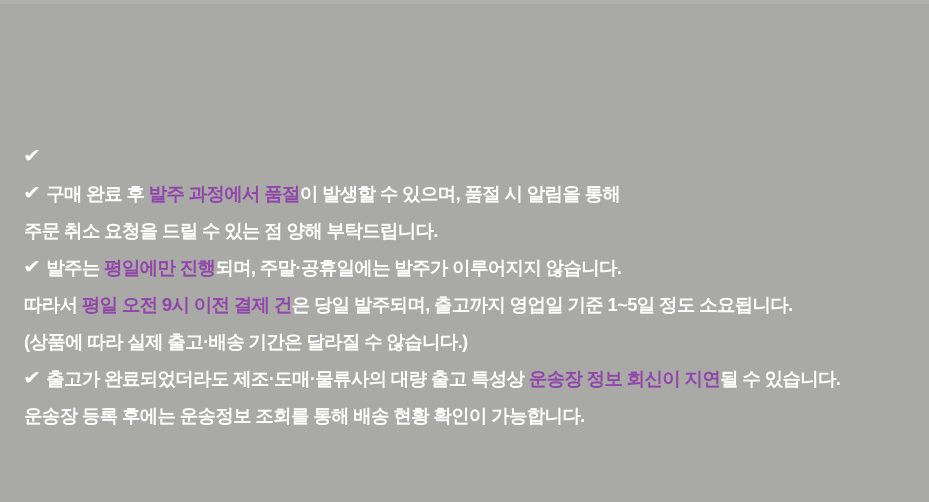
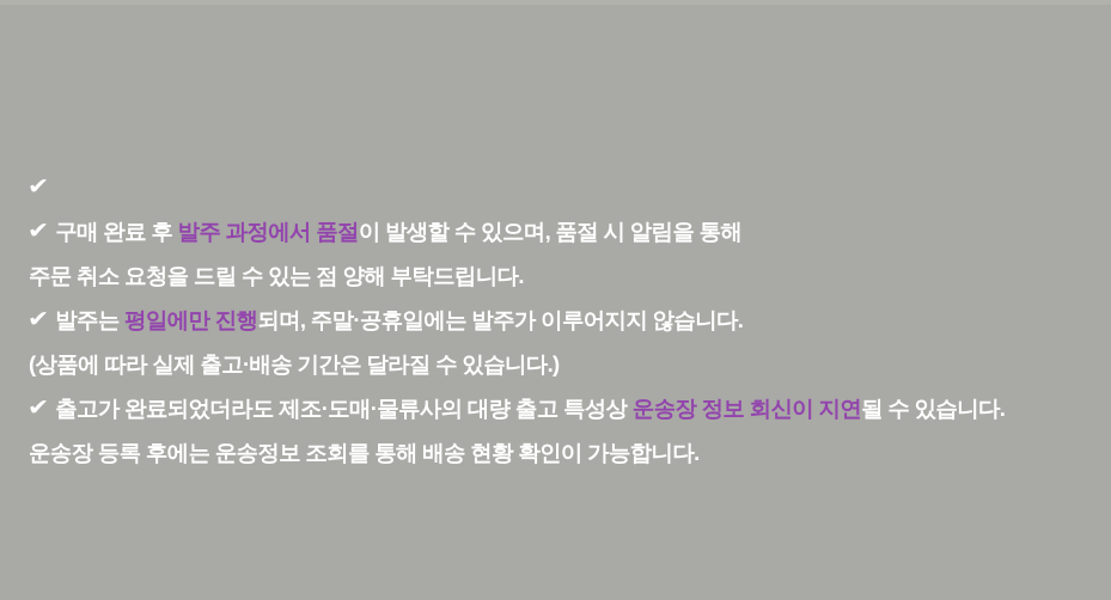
  ✔
  ✔
  구매 완료 후 발주 과정에서 품절이 발생할 수 있으며, 품절 시 알림을 통해
  주문 취소 요청을 드릴 수 있는 점 양해 부탁드립니다.
  ✔
  발주는 평일에만 진행되며, 주말·공휴일에는 발주가 이루어지지 않습니다.
- 따라서 평일 오전 9시 이전 결제 건은 당일 발주되며, 출고까지 영업일 기준 1~5일 정도 소요됩니다.
- (상품에 따라 실제 출고·배송 기간은 달라질 수 않습니다.)
+ (상품에 따라 실제 출고·배송 기간은 달라질 수 있습니다.)
  ✔
  출고가 완료되었더라도 제조·도매·물류사의 대량 출고 특성상 운송장 정보 회신이 지연될 수 있습니다.
  운송장 등록 후에는 운송정보 조회를 통해 배송 현황 확인이 가능합니다.
